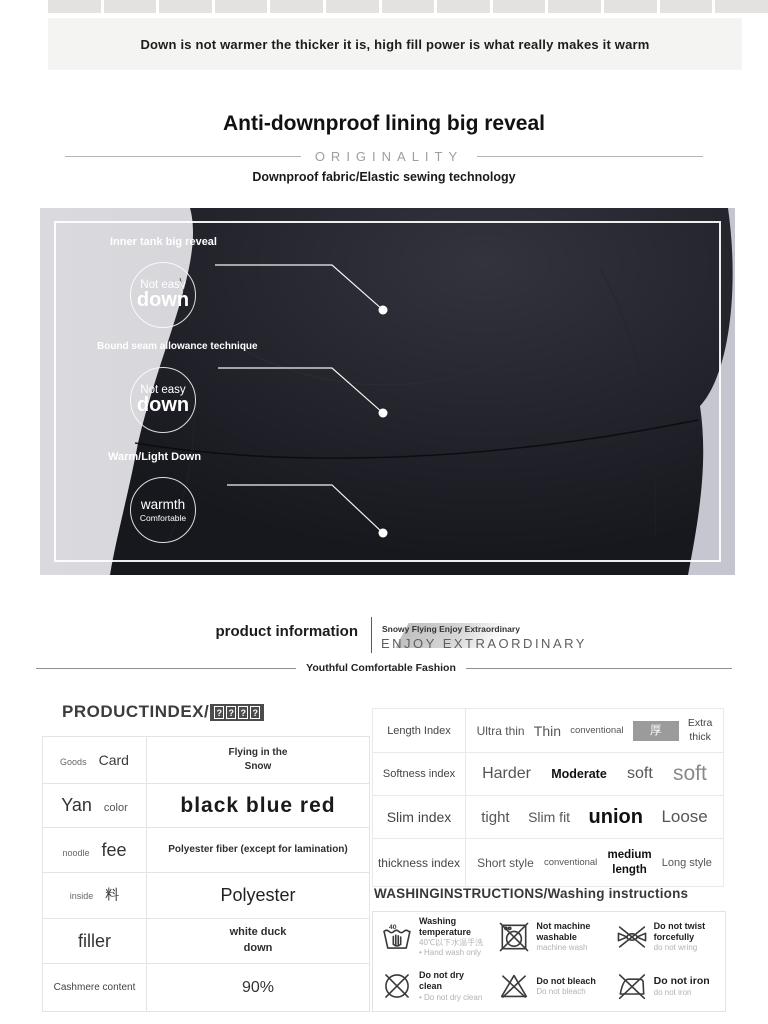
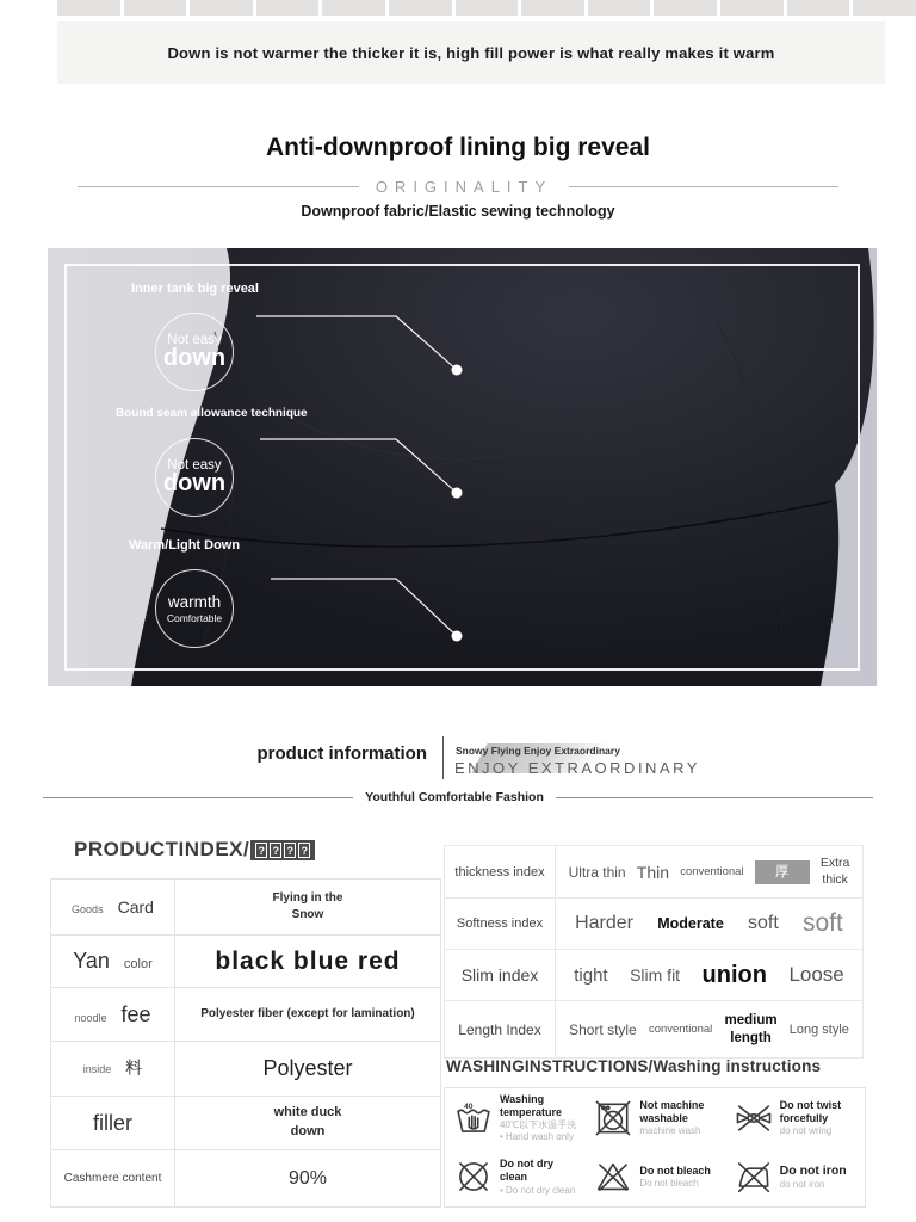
  Down is not warmer the thicker it is, high fill power is what really makes it warm
  Anti-downproof lining big reveal
  ORIGINALITY
  Downproof fabric/Elastic sewing technology
  Inner tank big reveal
  Not easy
  down
  Bound seam allowance technique
  Not easy
  down
  Warm/Light Down
  warmth
  Comfortable
  product information
  Snowy Flying Enjoy Extraordinary
  ENJOY EXTRAORDINARY
  Youthful Comfortable Fashion
  PRODUCTINDEX/
  ?
  ?
  ?
  ?
  Goods
  Card
  Flying in the
  Snow
  Yan
  color
  black blue red
  noodle
  fee
  Polyester fiber (except for lamination)
  inside
  料
  Polyester
  filler
  white duck
  down
  Cashmere content
  90%
- Length Index
+ thickness index
  Ultra thin
  Thin
  conventional
  厚
  Extra
  thick
  Softness index
  Harder
  Moderate
  soft
  soft
  Slim index
  tight
  Slim fit
  union
  Loose
- thickness index
+ Length Index
  Short style
  conventional
  medium
  length
  Long style
  WASHINGINSTRUCTIONS/Washing instructions
  Washing
  temperature
  40℃以下水温手洗
  • Hand wash only
  Not machine
  washable
  machine wash
  Do not twist forcefully
  do not wring
  Do not dry clean
  • Do not dry clean
  Do not bleach
  Do not bleach
  Do not iron
  do not iron
